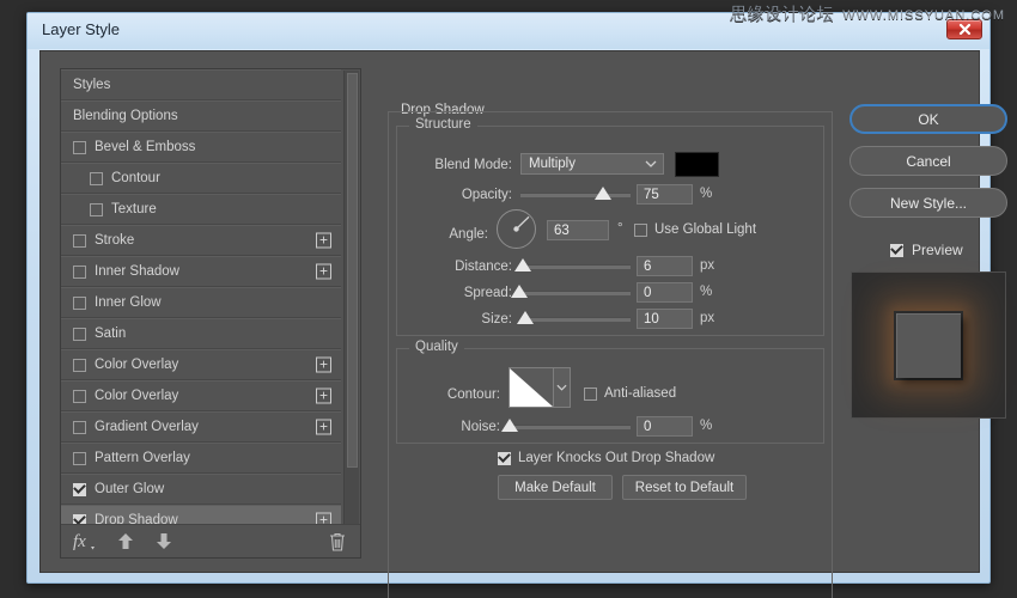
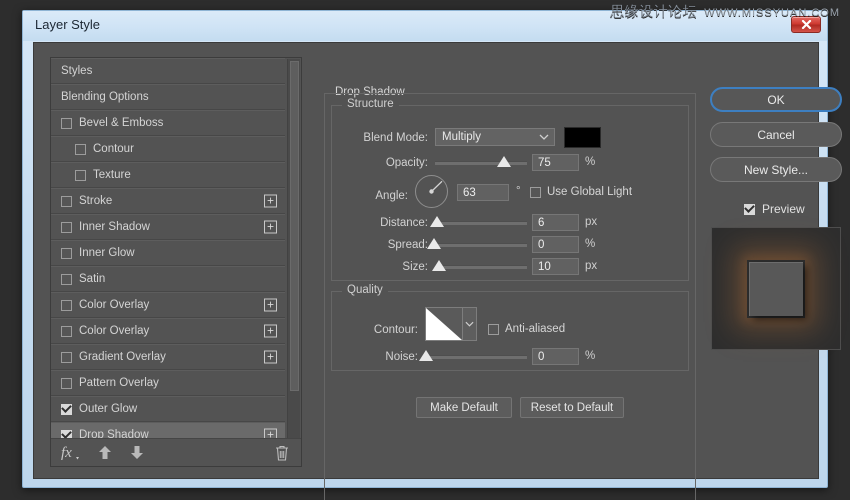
  思缘设计论坛
  WWW.MISSYUAN.COM
  Layer Style
  Styles
  Blending Options
  Bevel & Emboss
  Contour
  Texture
  Stroke
  Inner Shadow
  Inner Glow
  Satin
  Color Overlay
  Color Overlay
  Gradient Overlay
  Pattern Overlay
  Outer Glow
  Drop Shadow
  fx
  Drop Shadow
  Structure
  Blend Mode:
  Multiply
  Opacity:
  75
  %
  Angle:
  63
  °
  Use Global Light
  Distance:
  6
  px
  Spread:
  0
  %
  Size:
  10
  px
  Quality
  Contour:
  Anti-aliased
  Noise:
  0
  %
- Layer Knocks Out Drop Shadow
  Make Default
  Reset to Default
  OK
  Cancel
  New Style...
  Preview
